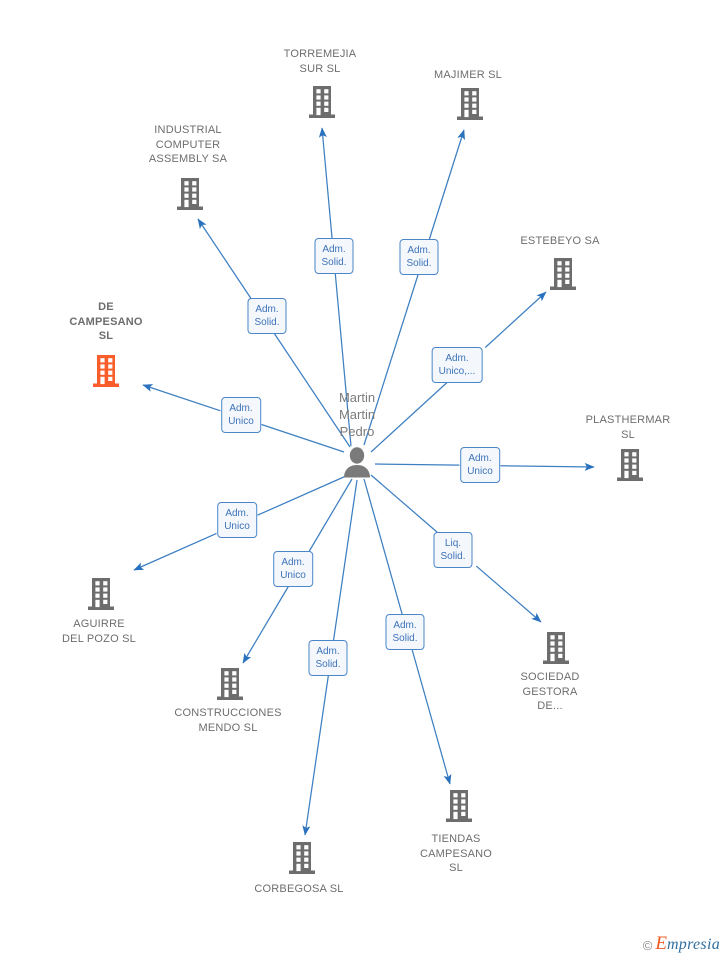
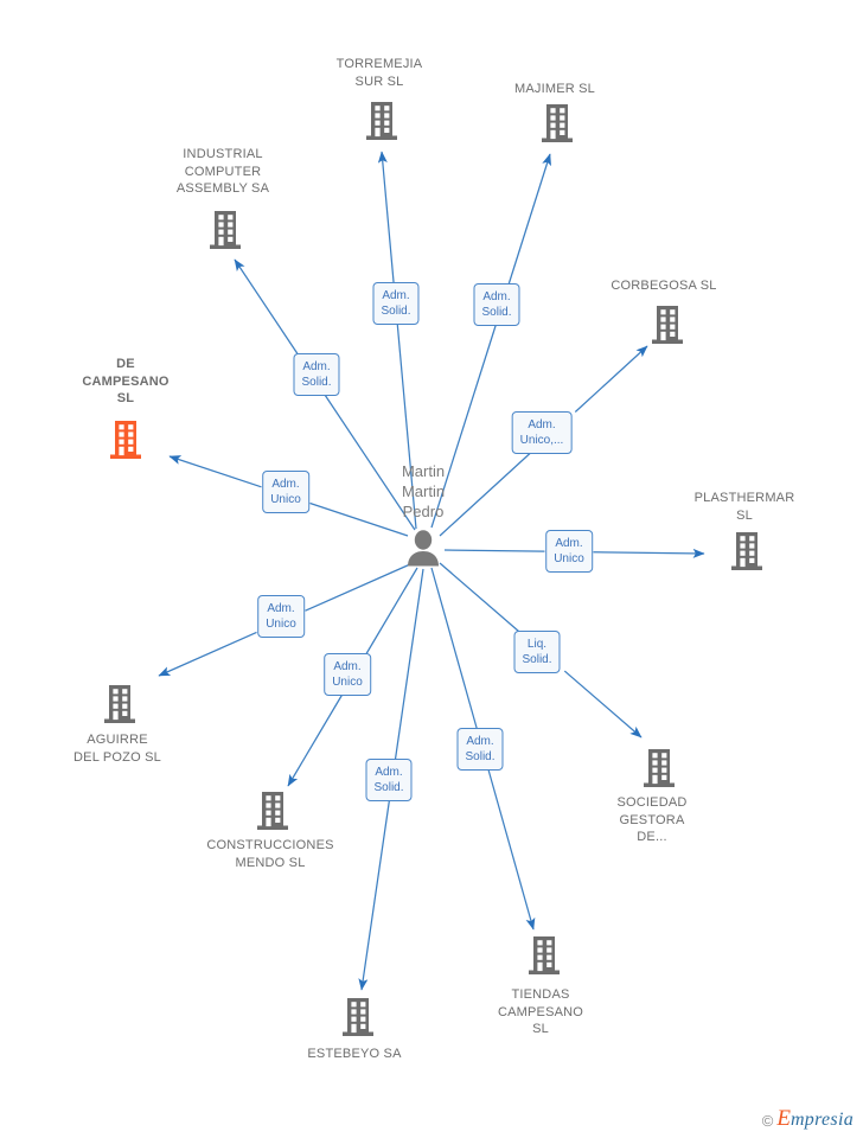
  DE
  CAMPESANO
  SL
  INDUSTRIAL
  COMPUTER
  ASSEMBLY SA
  TORREMEJIA
  SUR SL
  MAJIMER SL
- ESTEBEYO SA
+ CORBEGOSA SL
  PLASTHERMAR
  SL
  SOCIEDAD
  GESTORA
  DE...
  TIENDAS
  CAMPESANO
  SL
- CORBEGOSA SL
+ ESTEBEYO SA
  CONSTRUCCIONES
  MENDO SL
  AGUIRRE
  DEL POZO SL
  Martin
  Martin
  Pedro
  Adm.
  Solid.
  Adm.
  Solid.
  Adm.
  Solid.
  Adm.
  Unico,...
  Adm.
  Unico
  Liq.
  Solid.
  Adm.
  Solid.
  Adm.
  Solid.
  Adm.
  Unico
  Adm.
  Unico
  Adm.
  Unico
  ©
  Empresia
